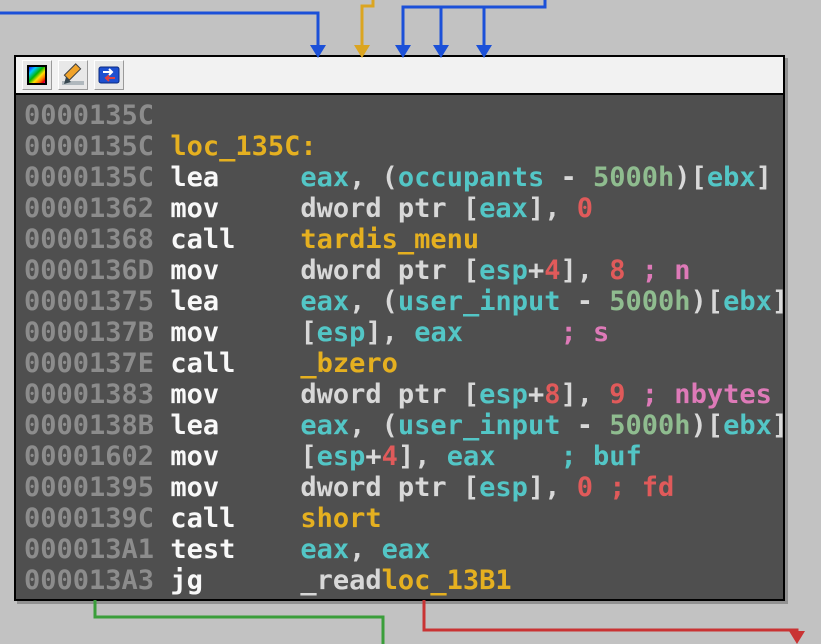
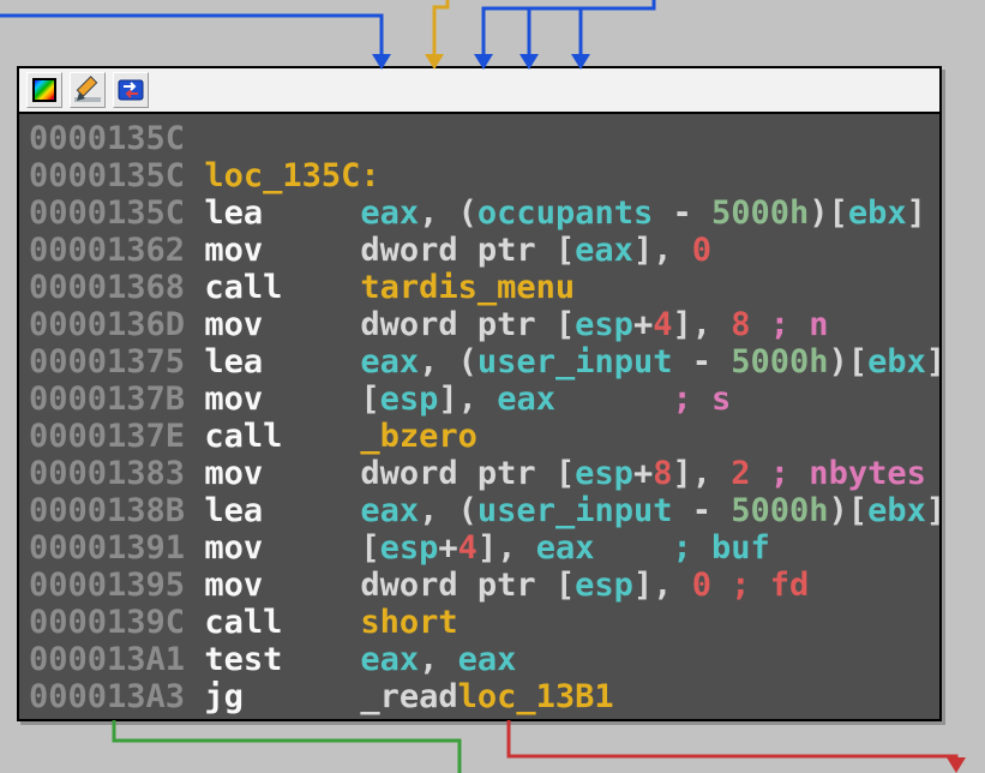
  0000135C
  0000135C loc_135C:
  0000135C lea eax, (occupants - 5000h)[ebx]
  00001362 mov dword ptr [eax], 0
  00001368 call tardis_menu
  0000136D mov dword ptr [esp+4], 8 ; n
  00001375 lea eax, (user_input - 5000h)[ebx]
  0000137B mov [esp], eax ; s
  0000137E call _bzero
- 00001383 mov dword ptr [esp+8], 9 ; nbytes
+ 00001383 mov dword ptr [esp+8], 2 ; nbytes
  0000138B lea eax, (user_input - 5000h)[ebx]
- 00001602 mov [esp+4], eax ; buf
+ 00001391 mov [esp+4], eax ; buf
  00001395 mov dword ptr [esp], 0 ; fd
  0000139C call short
  000013A1 test eax, eax
  000013A3 jg _readloc_13B1
